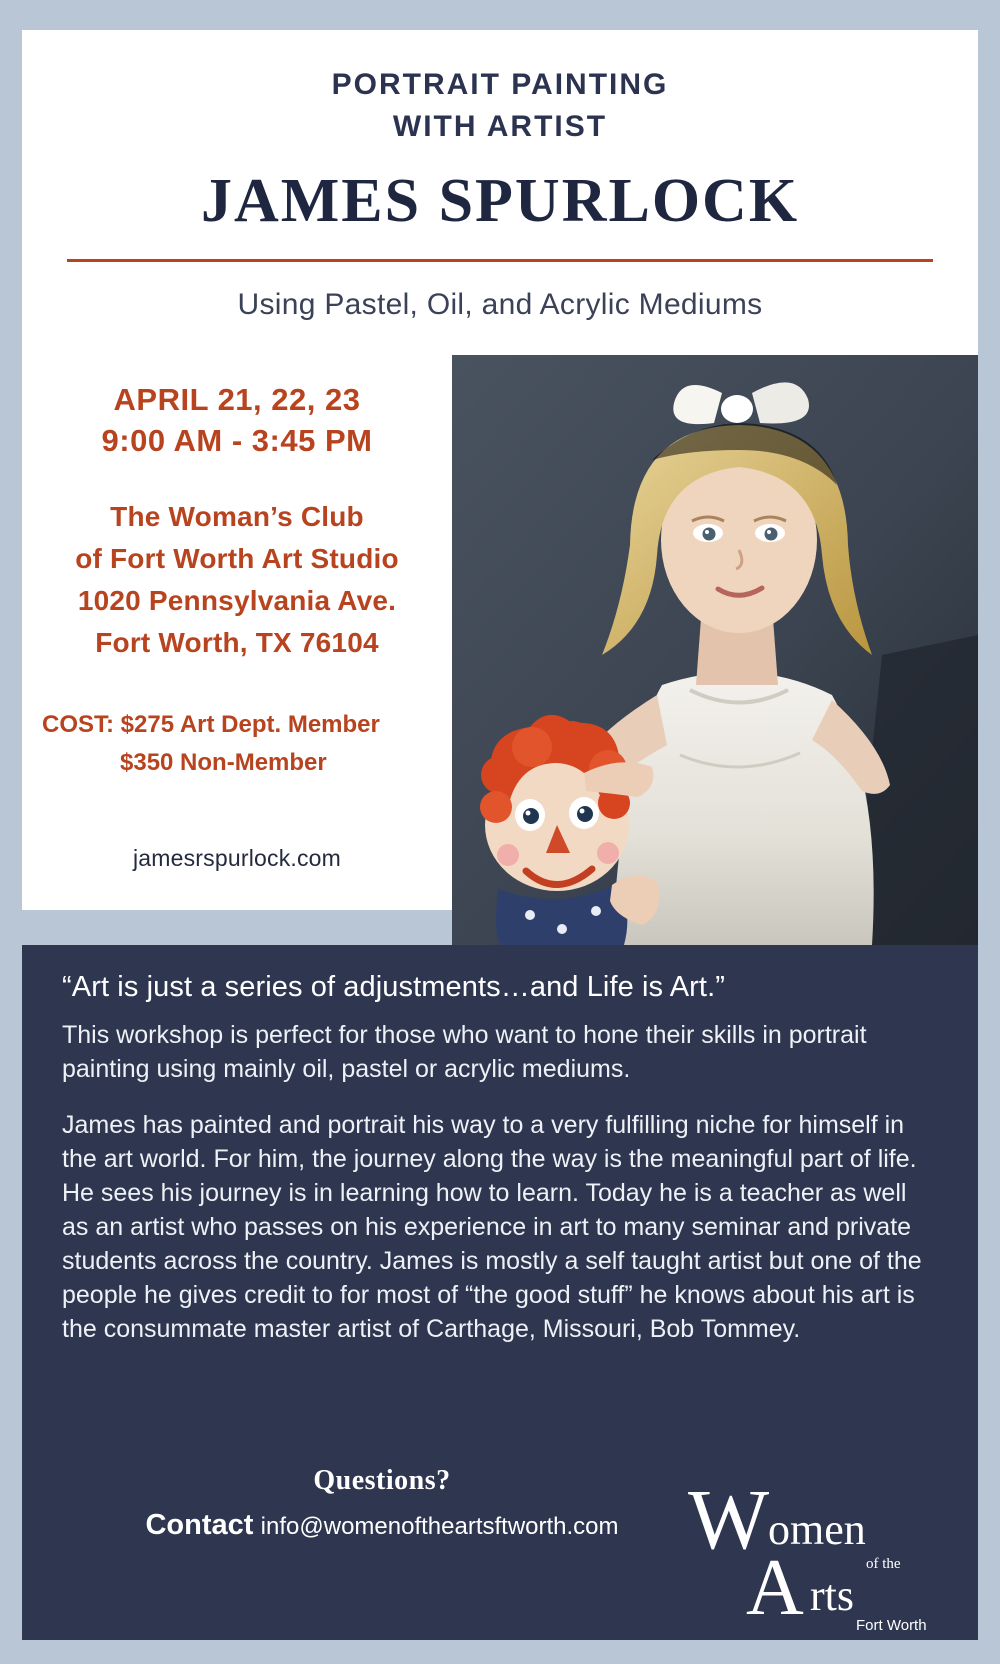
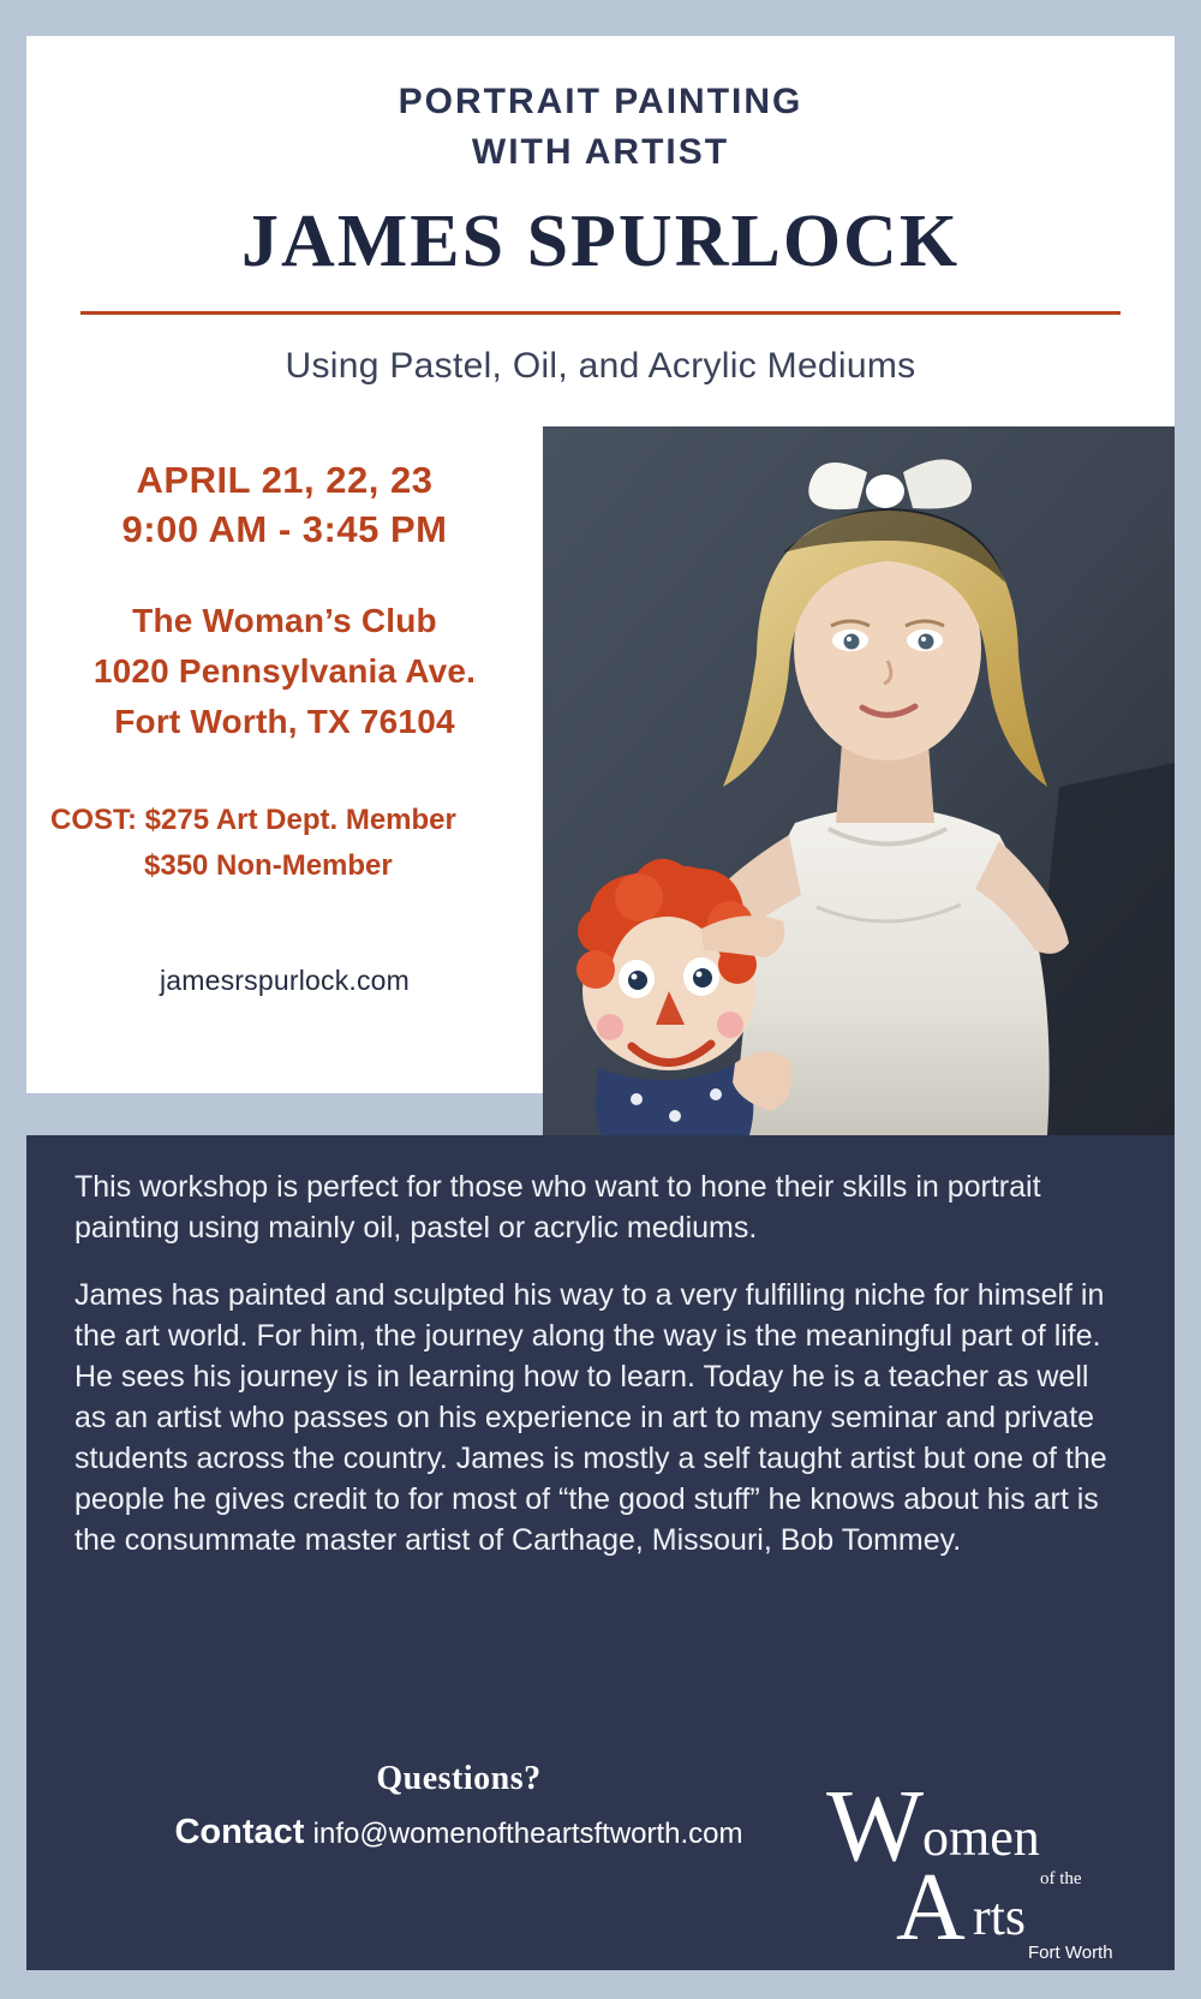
  PORTRAIT PAINTING
  WITH ARTIST
  JAMES SPURLOCK
  Using Pastel, Oil, and Acrylic Mediums
  APRIL 21, 22, 23
  9:00 AM - 3:45 PM
  The Woman’s Club
- of Fort Worth Art Studio
  1020 Pennsylvania Ave.
  Fort Worth, TX 76104
  COST: $275 Art Dept. Member
  $350 Non-Member
  jamesrspurlock.com
- “Art is just a series of adjustments…and Life is Art.”
  This workshop is perfect for those who want to hone their skills in portrait painting using mainly oil, pastel or acrylic mediums.
- James has painted and portrait his way to a very fulfilling niche for himself in the art world. For him, the journey along the way is the meaningful part of life. He sees his journey is in learning how to learn. Today he is a teacher as well as an artist who passes on his experience in art to many seminar and private students across the country. James is mostly a self taught artist but one of the people he gives credit to for most of “the good stuff” he knows about his art is the consummate master artist of Carthage, Missouri, Bob Tommey.
+ James has painted and sculpted his way to a very fulfilling niche for himself in the art world. For him, the journey along the way is the meaningful part of life. He sees his journey is in learning how to learn. Today he is a teacher as well as an artist who passes on his experience in art to many seminar and private students across the country. James is mostly a self taught artist but one of the people he gives credit to for most of “the good stuff” he knows about his art is the consummate master artist of Carthage, Missouri, Bob Tommey.
  Questions?
  Contact info@womenoftheartsftworth.com
  W
  omen
  of the
  A
  rts
  Fort Worth
